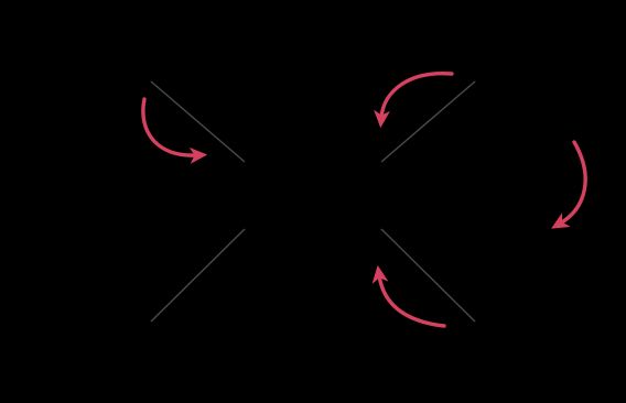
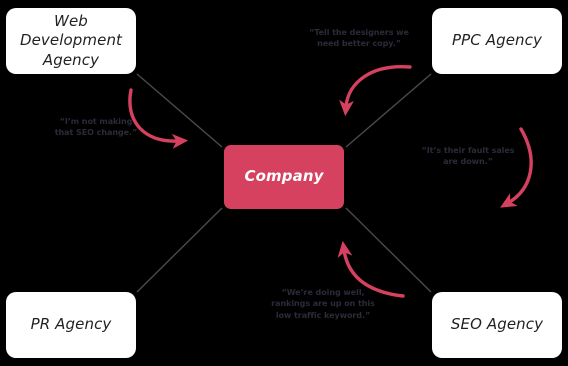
+ Web Development
+ Agency
+ PPC Agency
+ PR Agency
+ SEO Agency
+ Company
+ “I’m not making
+ that SEO change.”
+ “Tell the designers we
+ need better copy.”
+ “It’s their fault sales
+ are down.”
+ “We’re doing well,
+ rankings are up on this
+ low traffic keyword.”
